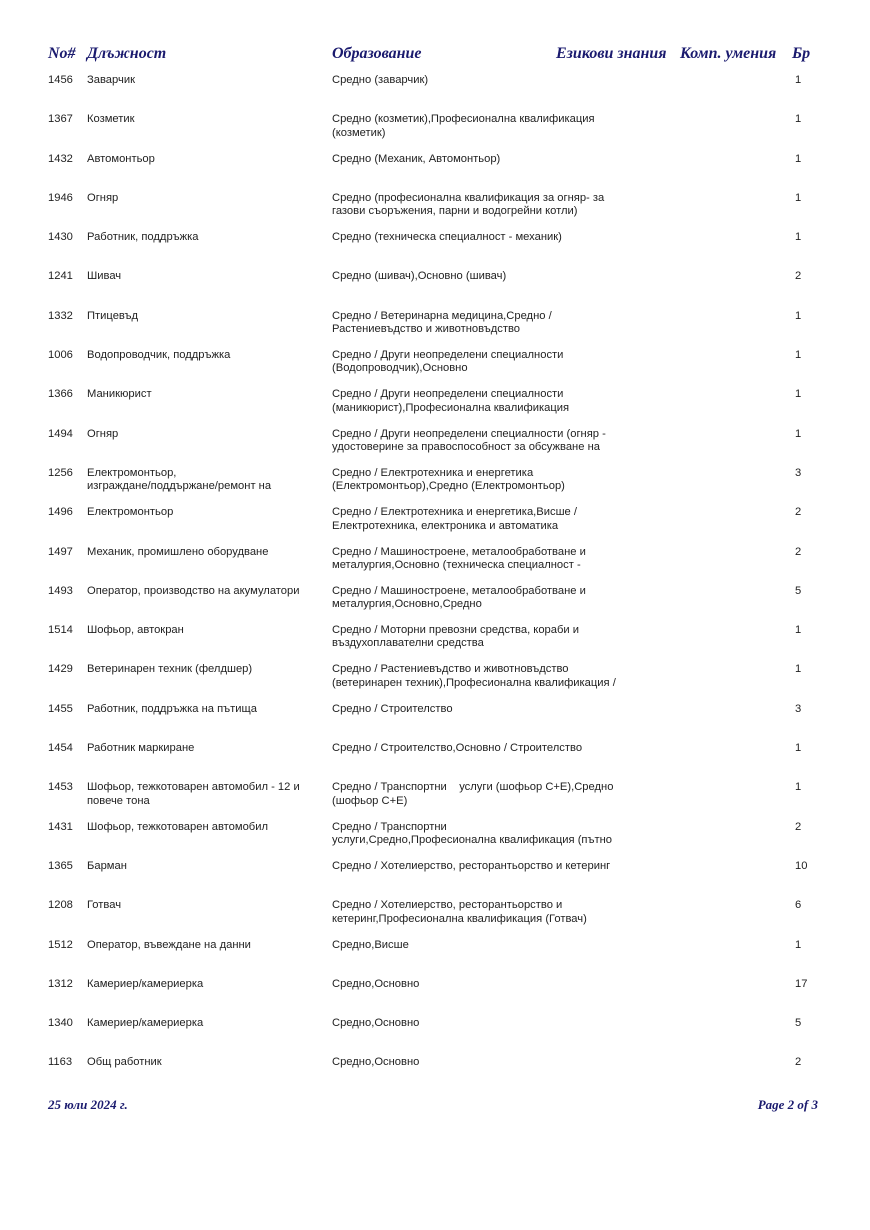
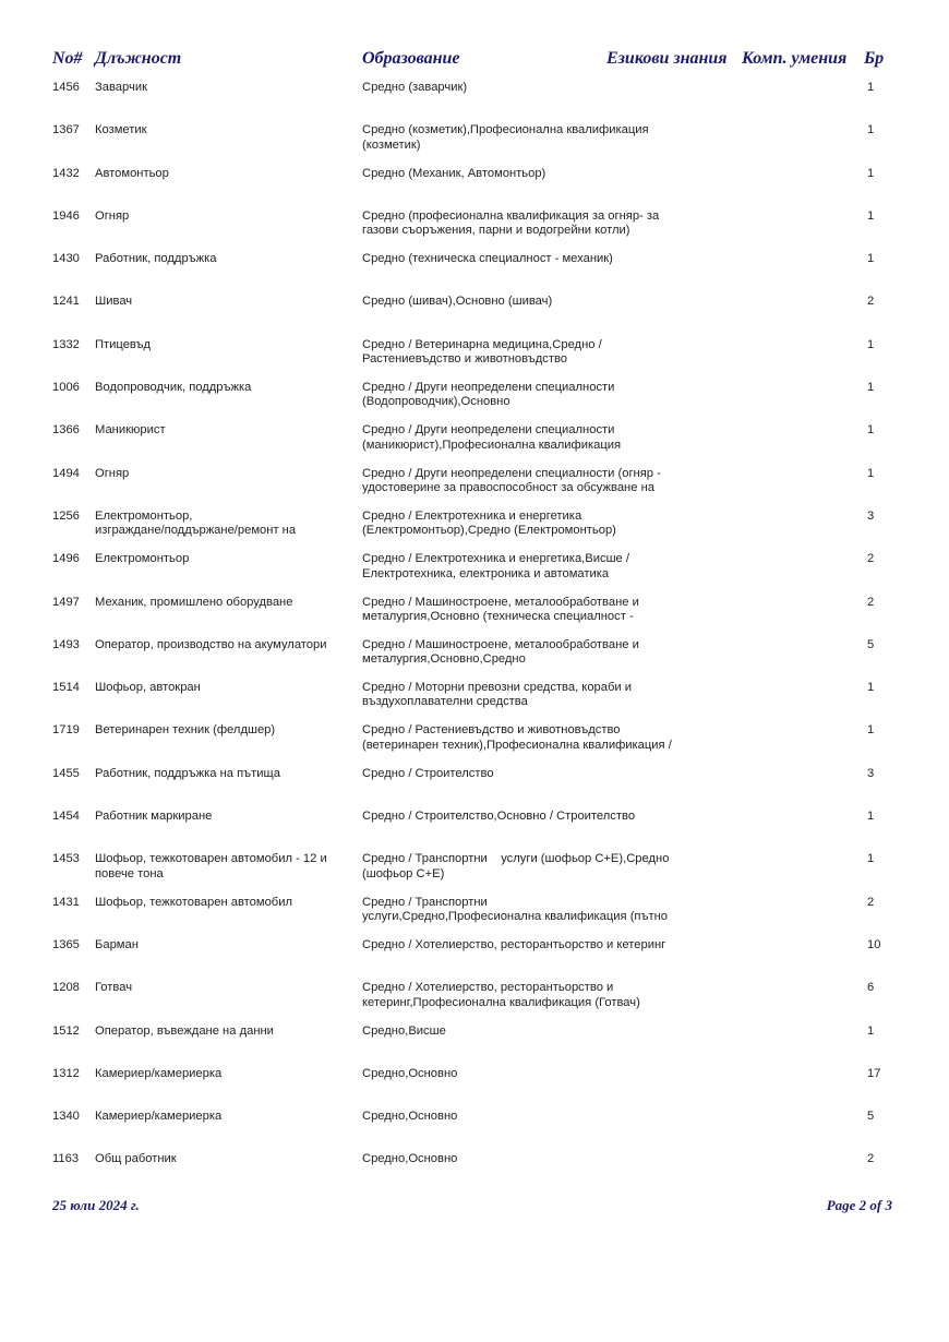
  No#
  Длъжност
  Образование
  Езикови знания
  Комп. умения
  Бр
  1456
  Заварчик
  Средно (заварчик)
  1
  1367
  Козметик
  Средно (козметик),Професионална квалификация
  (козметик)
  1
  1432
  Автомонтьор
  Средно (Механик, Автомонтьор)
  1
  1946
  Огняр
  Средно (професионална квалификация за огняр- за
  газови съоръжения, парни и водогрейни котли)
  1
  1430
  Работник, поддръжка
  Средно (техническа специалност - механик)
  1
  1241
  Шивач
  Средно (шивач),Основно (шивач)
  2
  1332
  Птицевъд
  Средно / Ветеринарна медицина,Средно /
  Растениевъдство и животновъдство
  1
  1006
  Водопроводчик, поддръжка
  Средно / Други неопределени специалности
  (Водопроводчик),Основно
  1
  1366
  Маникюрист
  Средно / Други неопределени специалности
  (маникюрист),Професионална квалификация
  1
  1494
  Огняр
  Средно / Други неопределени специалности (огняр -
  удостоверине за правоспособност за обсужване на
  1
  1256
  Електромонтьор,
  изграждане/поддържане/ремонт на
  Средно / Електротехника и енергетика
  (Електромонтьор),Средно (Електромонтьор)
  3
  1496
  Електромонтьор
  Средно / Електротехника и енергетика,Висше /
  Електротехника, електроника и автоматика
  2
  1497
  Механик, промишлено оборудване
  Средно / Машиностроене, металообработване и
  металургия,Основно (техническа специалност -
  2
  1493
  Оператор, производство на акумулатори
  Средно / Машиностроене, металообработване и
  металургия,Основно,Средно
  5
  1514
  Шофьор, автокран
  Средно / Моторни превозни средства, кораби и
  въздухоплавателни средства
  1
- 1429
+ 1719
  Ветеринарен техник (фелдшер)
  Средно / Растениевъдство и животновъдство
  (ветеринарен техник),Професионална квалификация /
  1
  1455
  Работник, поддръжка на пътища
  Средно / Строителство
  3
  1454
  Работник маркиране
  Средно / Строителство,Основно / Строителство
  1
  1453
  Шофьор, тежкотоварен автомобил - 12 и
  повече тона
  Средно / Транспортни услуги (шофьор С+Е),Средно
  (шофьор С+Е)
  1
  1431
  Шофьор, тежкотоварен автомобил
  Средно / Транспортни
  услуги,Средно,Професионална квалификация (пътно
  2
  1365
  Барман
  Средно / Хотелиерство, ресторантьорство и кетеринг
  10
  1208
  Готвач
  Средно / Хотелиерство, ресторантьорство и
  кетеринг,Професионална квалификация (Готвач)
  6
  1512
  Оператор, въвеждане на данни
  Средно,Висше
  1
  1312
  Камериер/камериерка
  Средно,Основно
  17
  1340
  Камериер/камериерка
  Средно,Основно
  5
  1163
  Общ работник
  Средно,Основно
  2
  25 юли 2024 г.
  Page 2 of 3
